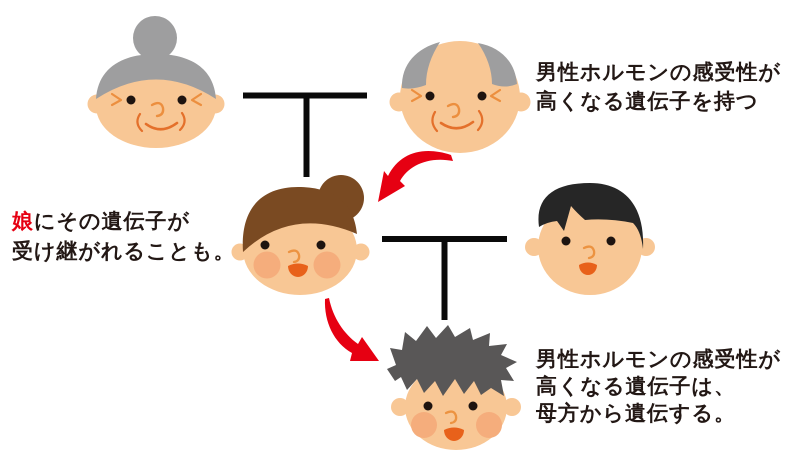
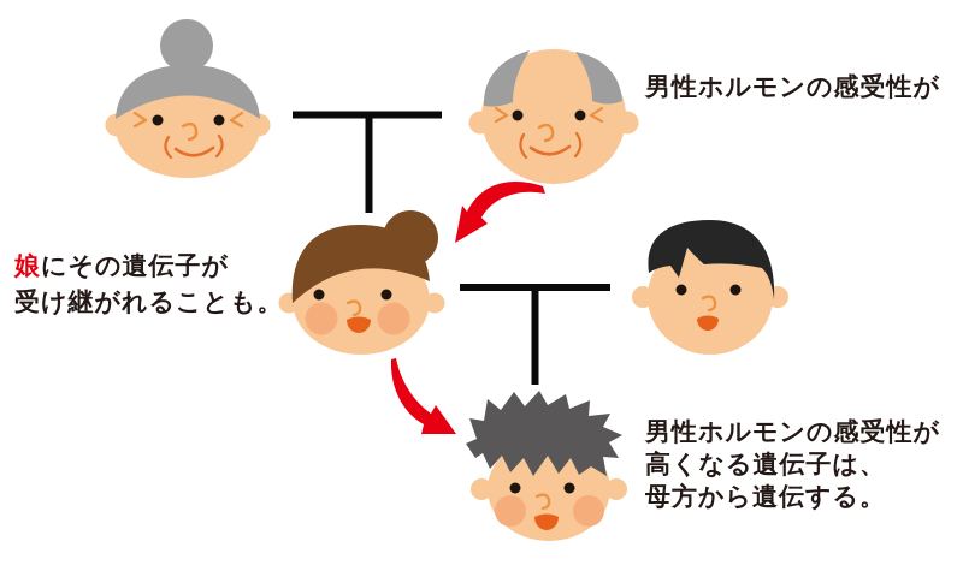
  男性ホルモンの感受性が
- 高くなる遺伝子を持つ
  娘にその遺伝子が
  受け継がれることも。
  男性ホルモンの感受性が
  高くなる遺伝子は、
  母方から遺伝する。
